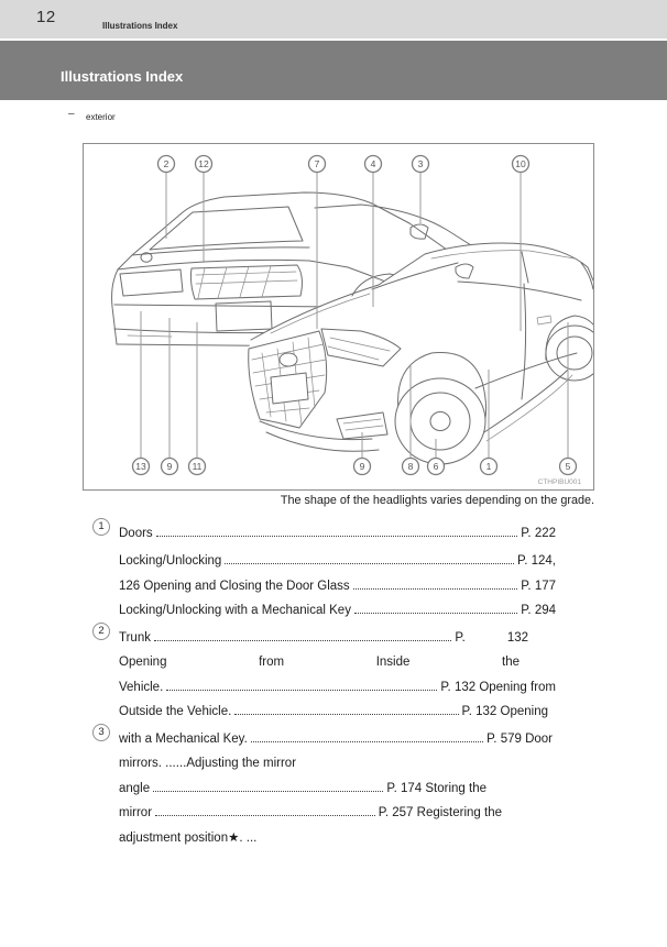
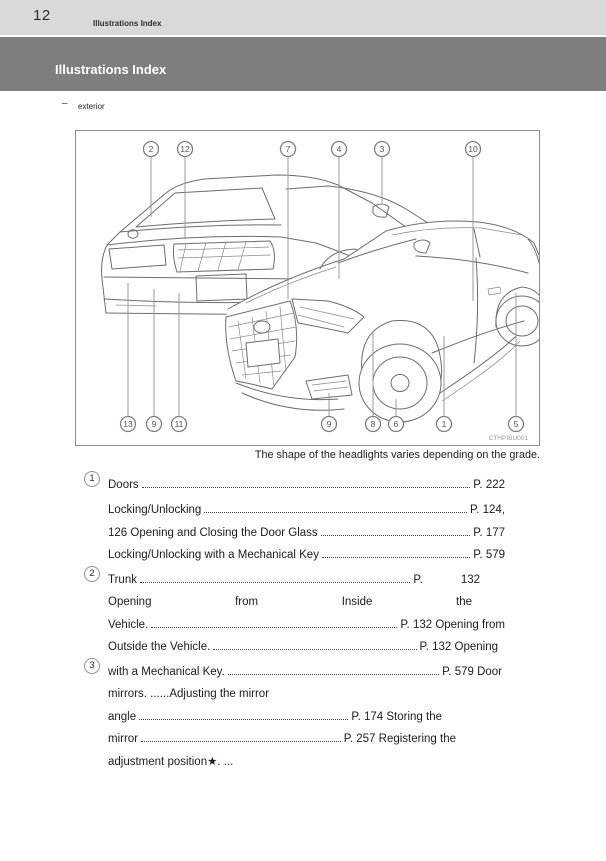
  12
  Illustrations Index
  Illustrations Index
  –
  exterior
  2
  12
  7
  4
  3
  10
  13
  9
  11
  9
  8
  6
  1
  5
  The shape of the headlights varies depending on the grade.
  1
  Doors
  P. 222
  Locking/Unlocking
  P. 124,
  126 Opening and Closing the Door Glass
  P. 177
  Locking/Unlocking with a Mechanical Key
- P. 294
+ P. 579
  2
  Trunk
  P.
  132
  Opening
  from
  Inside
  the
  Vehicle.
  P. 132 Opening from
  Outside the Vehicle.
  P. 132 Opening
  3
  with a Mechanical Key.
  P. 579 Door
  mirrors. ......Adjusting the mirror
  angle
  P. 174 Storing the
  mirror
  P. 257 Registering the
  adjustment position★. ...
